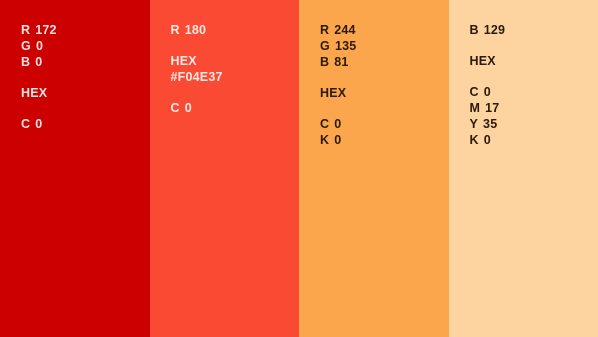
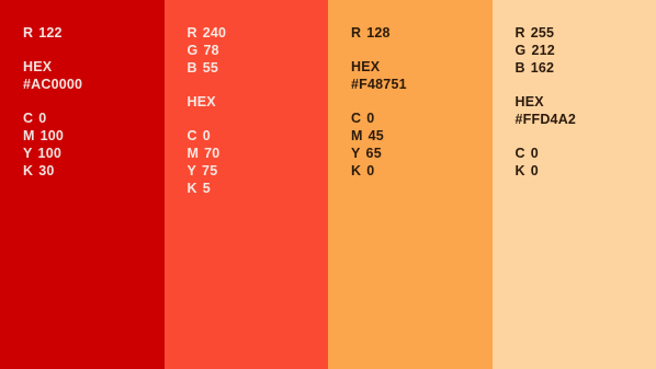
- R 172
+ R 122
- G 0
- B 0
  HEX
+ #AC0000
  C 0
+ M 100
+ Y 100
+ K 30
- R 180
+ R 240
+ G 78
+ B 55
  HEX
- #F04E37
  C 0
+ M 70
+ Y 75
+ K 5
- R 244
+ R 128
- G 135
- B 81
  HEX
+ #F48751
  C 0
+ M 45
+ Y 65
  K 0
+ R 255
+ G 212
- B 129
+ B 162
  HEX
+ #FFD4A2
  C 0
- M 17
- Y 35
  K 0
